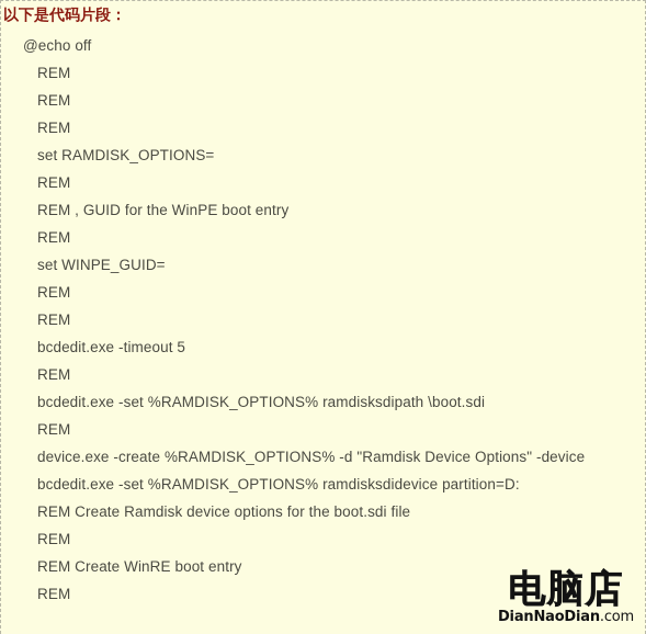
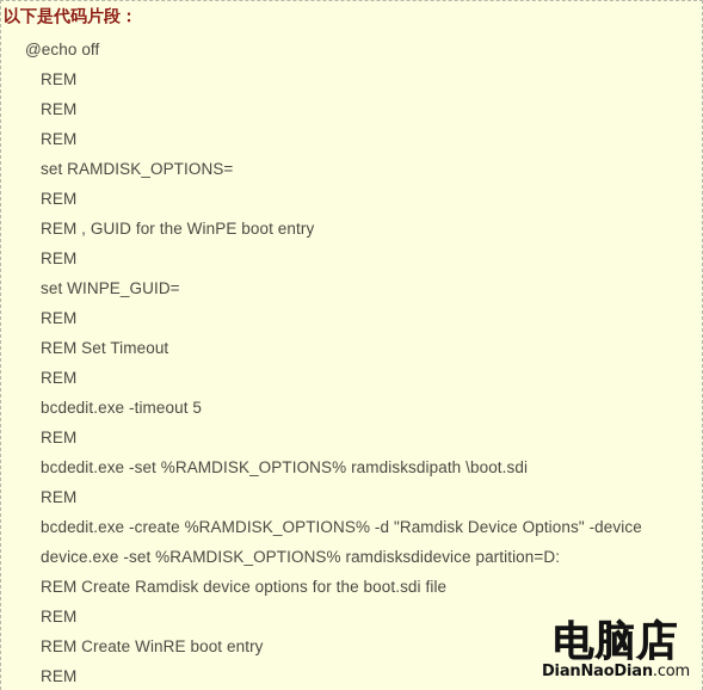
  以下是代码片段：
  @echo off
  REM
  REM
  REM
  set RAMDISK_OPTIONS=
  REM
  REM , GUID for the WinPE boot entry
  REM
  set WINPE_GUID=
  REM
+ REM Set Timeout
  REM
  bcdedit.exe -timeout 5
  REM
  bcdedit.exe -set %RAMDISK_OPTIONS% ramdisksdipath \boot.sdi
  REM
- device.exe -create %RAMDISK_OPTIONS% -d "Ramdisk Device Options" -device
+ bcdedit.exe -create %RAMDISK_OPTIONS% -d "Ramdisk Device Options" -device
- bcdedit.exe -set %RAMDISK_OPTIONS% ramdisksdidevice partition=D:
+ device.exe -set %RAMDISK_OPTIONS% ramdisksdidevice partition=D:
  REM Create Ramdisk device options for the boot.sdi file
  REM
  REM Create WinRE boot entry
  REM
  电脑店
  DianNaoDian.com
